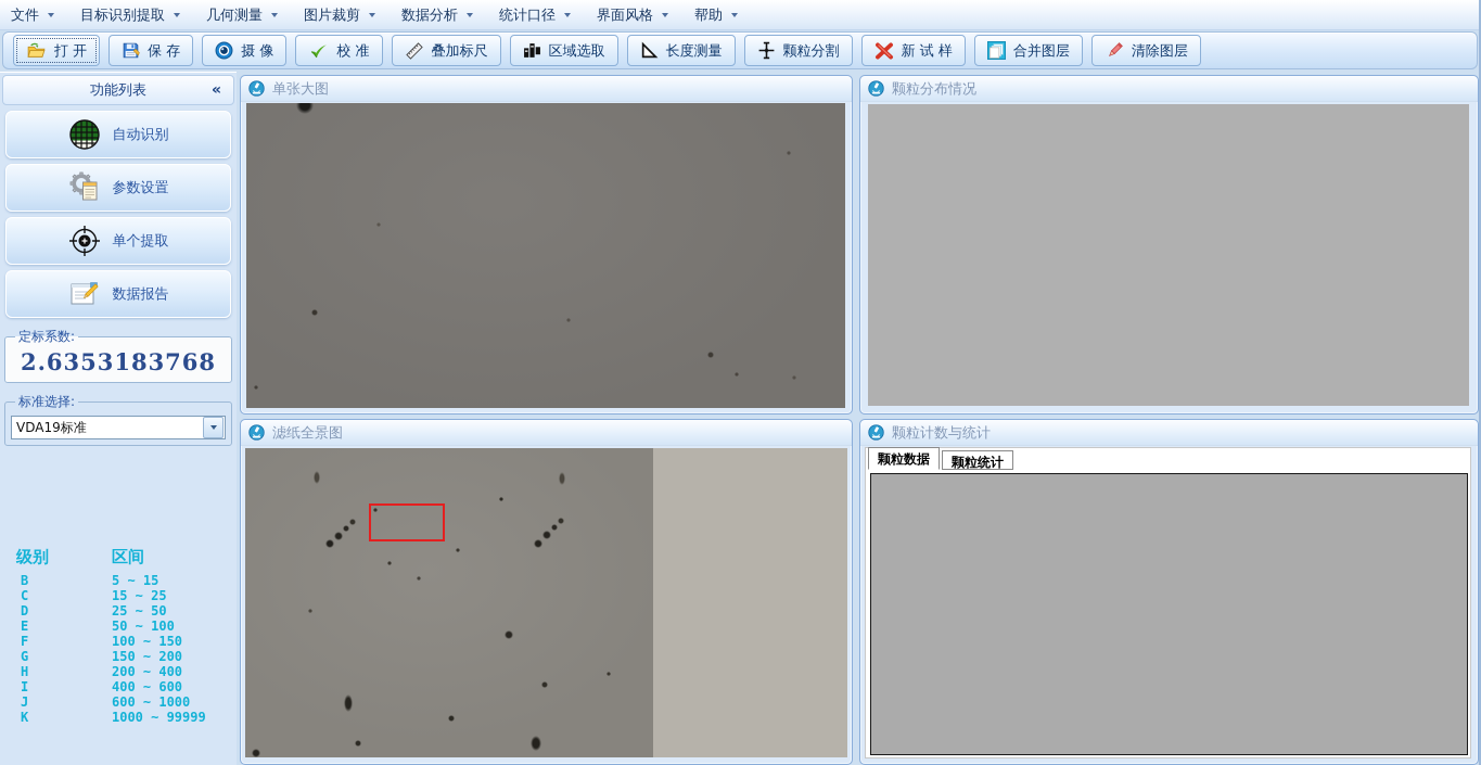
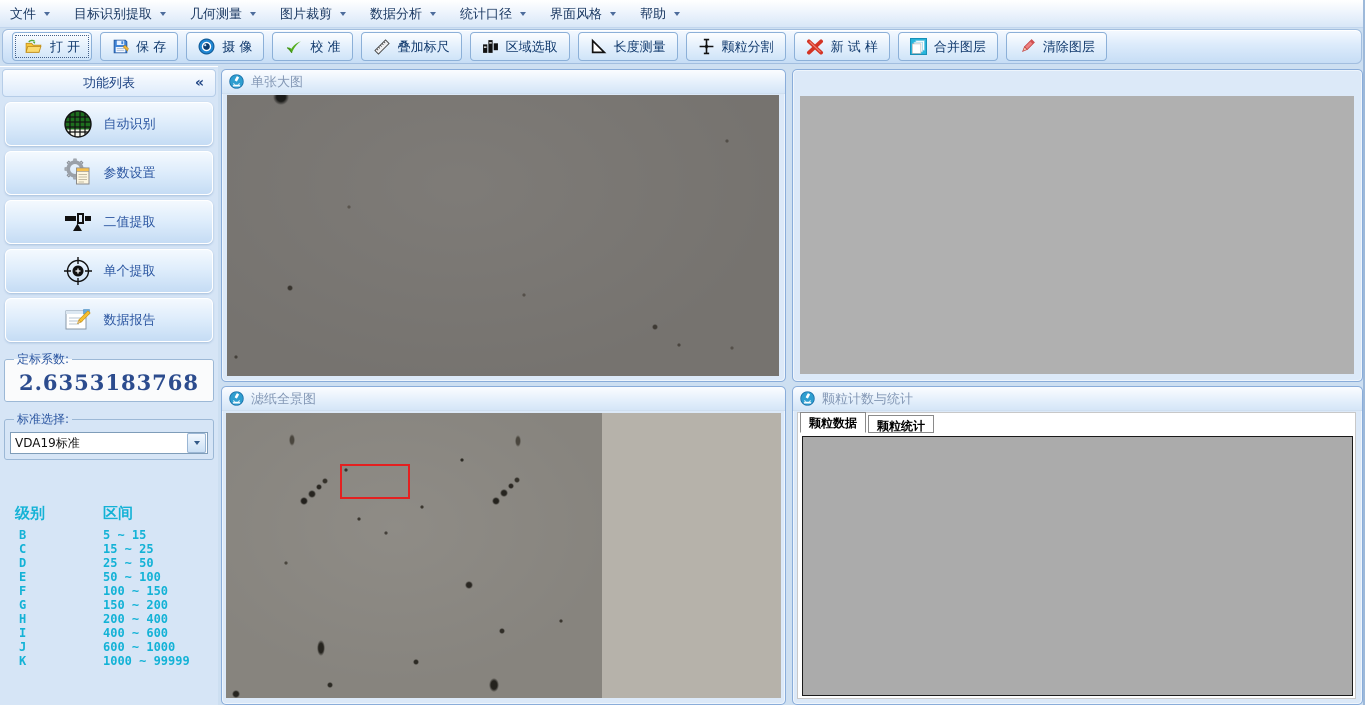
  文件
  目标识别提取
  几何测量
  图片裁剪
  数据分析
  统计口径
  界面风格
  帮助
  打 开
  保 存
  摄 像
  校 准
  叠加标尺
  区域选取
  长度测量
  颗粒分割
  新 试 样
  合并图层
  清除图层
  功能列表
  «
  自动识别
  参数设置
+ 二值提取
  单个提取
  数据报告
  定标系数:
  2.6353183768
  标准选择:
  VDA19标准
  级别
  区间
  B
  5 ~ 15
  C
  15 ~ 25
  D
  25 ~ 50
  E
  50 ~ 100
  F
  100 ~ 150
  G
  150 ~ 200
  H
  200 ~ 400
  I
  400 ~ 600
  J
  600 ~ 1000
  K
  1000 ~ 99999
  单张大图
- 颗粒分布情况
  滤纸全景图
  颗粒计数与统计
  颗粒数据
  颗粒统计
